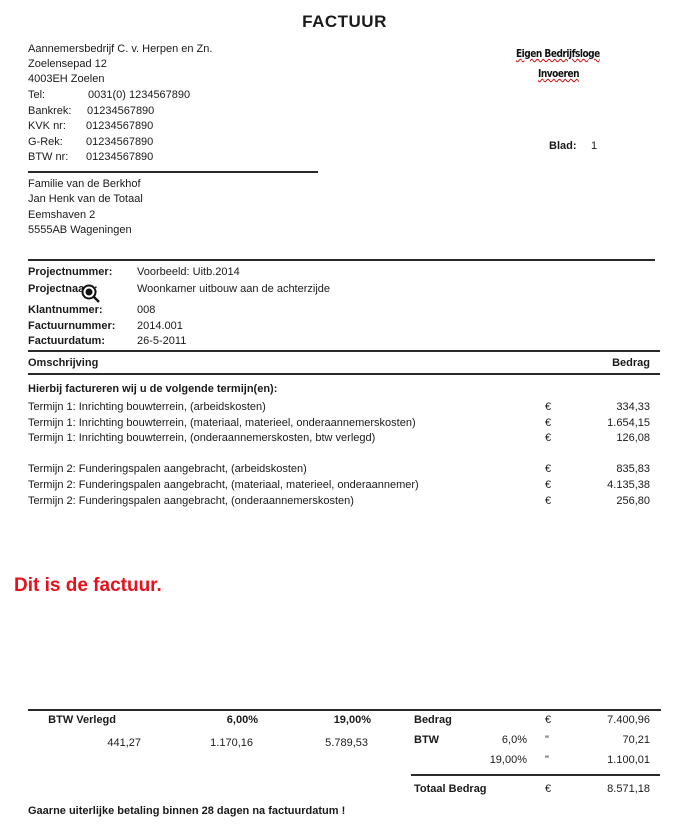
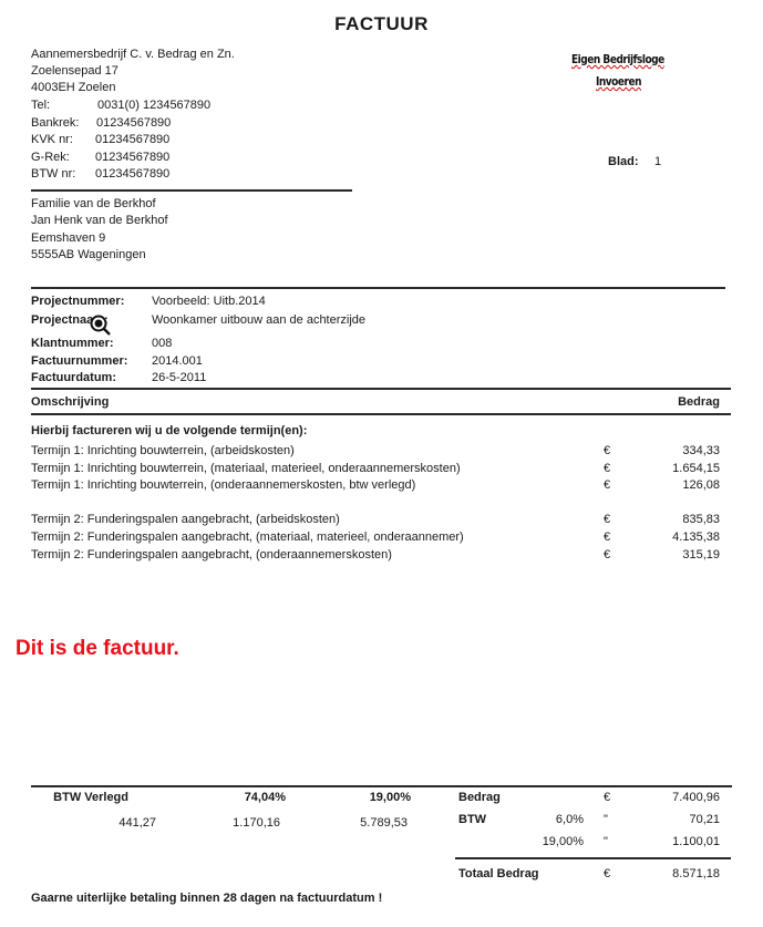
  FACTUUR
- Aannemersbedrijf C. v. Herpen en Zn.
+ Aannemersbedrijf C. v. Bedrag en Zn.
- Zoelensepad 12
+ Zoelensepad 17
  4003EH Zoelen
  Tel:
  0031(0) 1234567890
  Bankrek:
  01234567890
  KVK nr:
  01234567890
  G-Rek:
  01234567890
  BTW nr:
  01234567890
  Eigen Bedrijfsloge
  Invoeren
  Blad:
  1
  Familie van de Berkhof
- Jan Henk van de Totaal
+ Jan Henk van de Berkhof
- Eemshaven 2
+ Eemshaven 9
  5555AB Wageningen
  Projectnummer:
  Voorbeeld: Uitb.2014
  Projectnaa
  Woonkamer uitbouw aan de achterzijde
  Klantnummer:
  008
  Factuurnummer:
  2014.001
  Factuurdatum:
  26-5-2011
  Omschrijving
  Bedrag
  Hierbij factureren wij u de volgende termijn(en):
  Termijn 1: Inrichting bouwterrein, (arbeidskosten)
  €
  334,33
  Termijn 1: Inrichting bouwterrein, (materiaal, materieel, onderaannemerskosten)
  €
  1.654,15
  Termijn 1: Inrichting bouwterrein, (onderaannemerskosten, btw verlegd)
  €
  126,08
  Termijn 2: Funderingspalen aangebracht, (arbeidskosten)
  €
  835,83
  Termijn 2: Funderingspalen aangebracht, (materiaal, materieel, onderaannemer)
  €
  4.135,38
  Termijn 2: Funderingspalen aangebracht, (onderaannemerskosten)
  €
- 256,80
+ 315,19
  Dit is de factuur.
  BTW Verlegd
- 6,00%
+ 74,04%
  19,00%
  441,27
  1.170,16
  5.789,53
  Bedrag
  €
  7.400,96
  BTW
  6,0%
  "
  70,21
  19,00%
  "
  1.100,01
  Totaal Bedrag
  €
  8.571,18
  Gaarne uiterlijke betaling binnen 28 dagen na factuurdatum !
